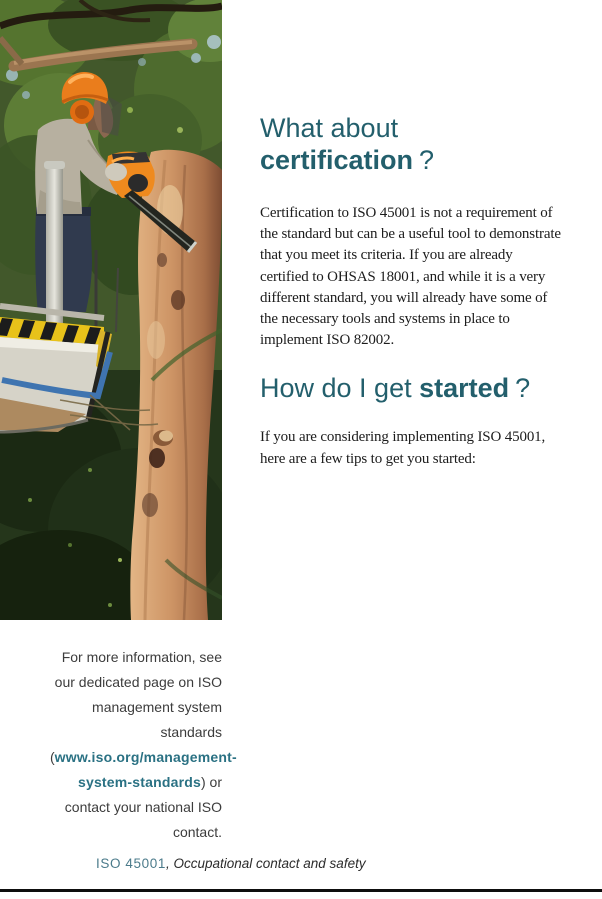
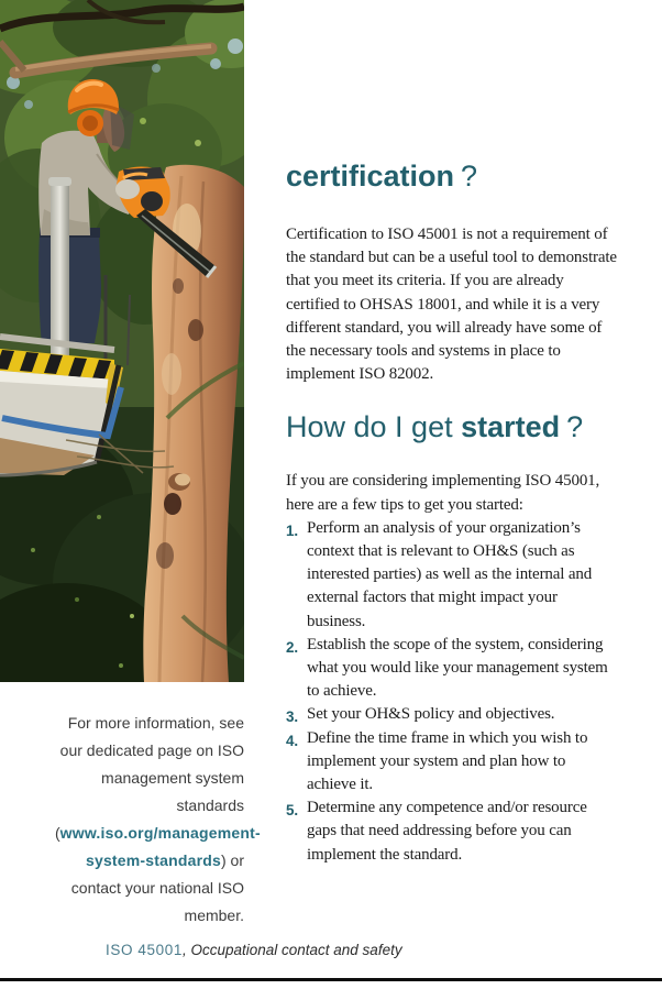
- For more information, see our dedicated page on ISO management system standards (www.iso.org/management-system-standards) or contact your national ISO contact.
+ For more information, see our dedicated page on ISO management system standards (www.iso.org/management-system-standards) or contact your national ISO member.
- What about
  certification ?
  Certification to ISO 45001 is not a requirement of the standard but can be a useful tool to demonstrate that you meet its criteria. If you are already certified to OHSAS 18001, and while it is a very different standard, you will already have some of the necessary tools and systems in place to implement ISO 82002.
  How do I get started ?
  If you are considering implementing ISO 45001, here are a few tips to get you started:
+ 1.
+ Perform an analysis of your organization’s context that is relevant to OH&S (such as interested parties) as well as the internal and external factors that might impact your business.
+ 2.
+ Establish the scope of the system, considering what you would like your management system to achieve.
+ 3.
+ Set your OH&S policy and objectives.
+ 4.
+ Define the time frame in which you wish to implement your system and plan how to achieve it.
+ 5.
+ Determine any competence and/or resource gaps that need addressing before you can implement the standard.
  ISO 45001, Occupational contact and safety
